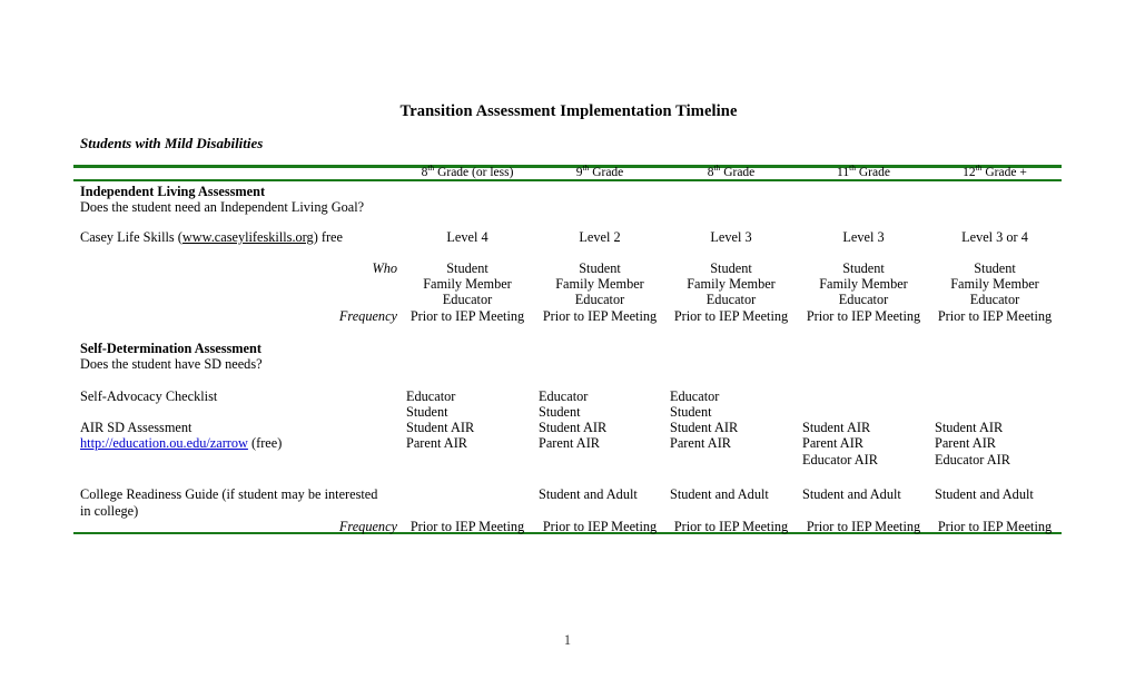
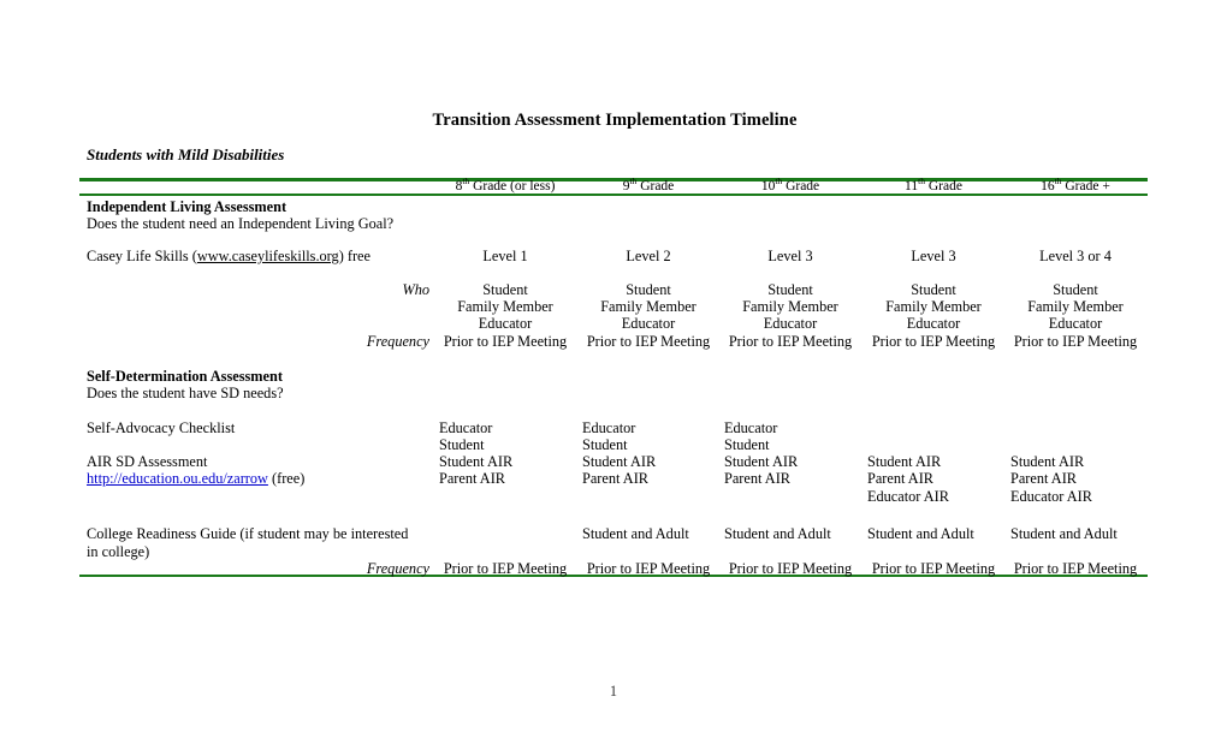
  Transition Assessment Implementation Timeline
  Students with Mild Disabilities
  8th Grade (or less)
  9th Grade
- 8th Grade
+ 10th Grade
  11th Grade
- 12th Grade +
+ 16th Grade +
  Independent Living Assessment
  Does the student need an Independent Living Goal?
  Casey Life Skills (www.caseylifeskills.org) free
- Level 4
+ Level 1
  Level 2
  Level 3
  Level 3
  Level 3 or 4
  Who
  Student
  Family Member
  Educator
  Student
  Family Member
  Educator
  Student
  Family Member
  Educator
  Student
  Family Member
  Educator
  Student
  Family Member
  Educator
  Frequency
  Prior to IEP Meeting
  Prior to IEP Meeting
  Prior to IEP Meeting
  Prior to IEP Meeting
  Prior to IEP Meeting
  Self-Determination Assessment
  Does the student have SD needs?
  Self-Advocacy Checklist
  Educator
  Student
  Educator
  Student
  Educator
  Student
  AIR SD Assessment
  http://education.ou.edu/zarrow (free)
  Student AIR
  Parent AIR
  Student AIR
  Parent AIR
  Student AIR
  Parent AIR
  Student AIR
  Parent AIR
  Educator AIR
  Student AIR
  Parent AIR
  Educator AIR
  College Readiness Guide (if student may be interested
  in college)
  Student and Adult
  Student and Adult
  Student and Adult
  Student and Adult
  Frequency
  Prior to IEP Meeting
  Prior to IEP Meeting
  Prior to IEP Meeting
  Prior to IEP Meeting
  Prior to IEP Meeting
  1
